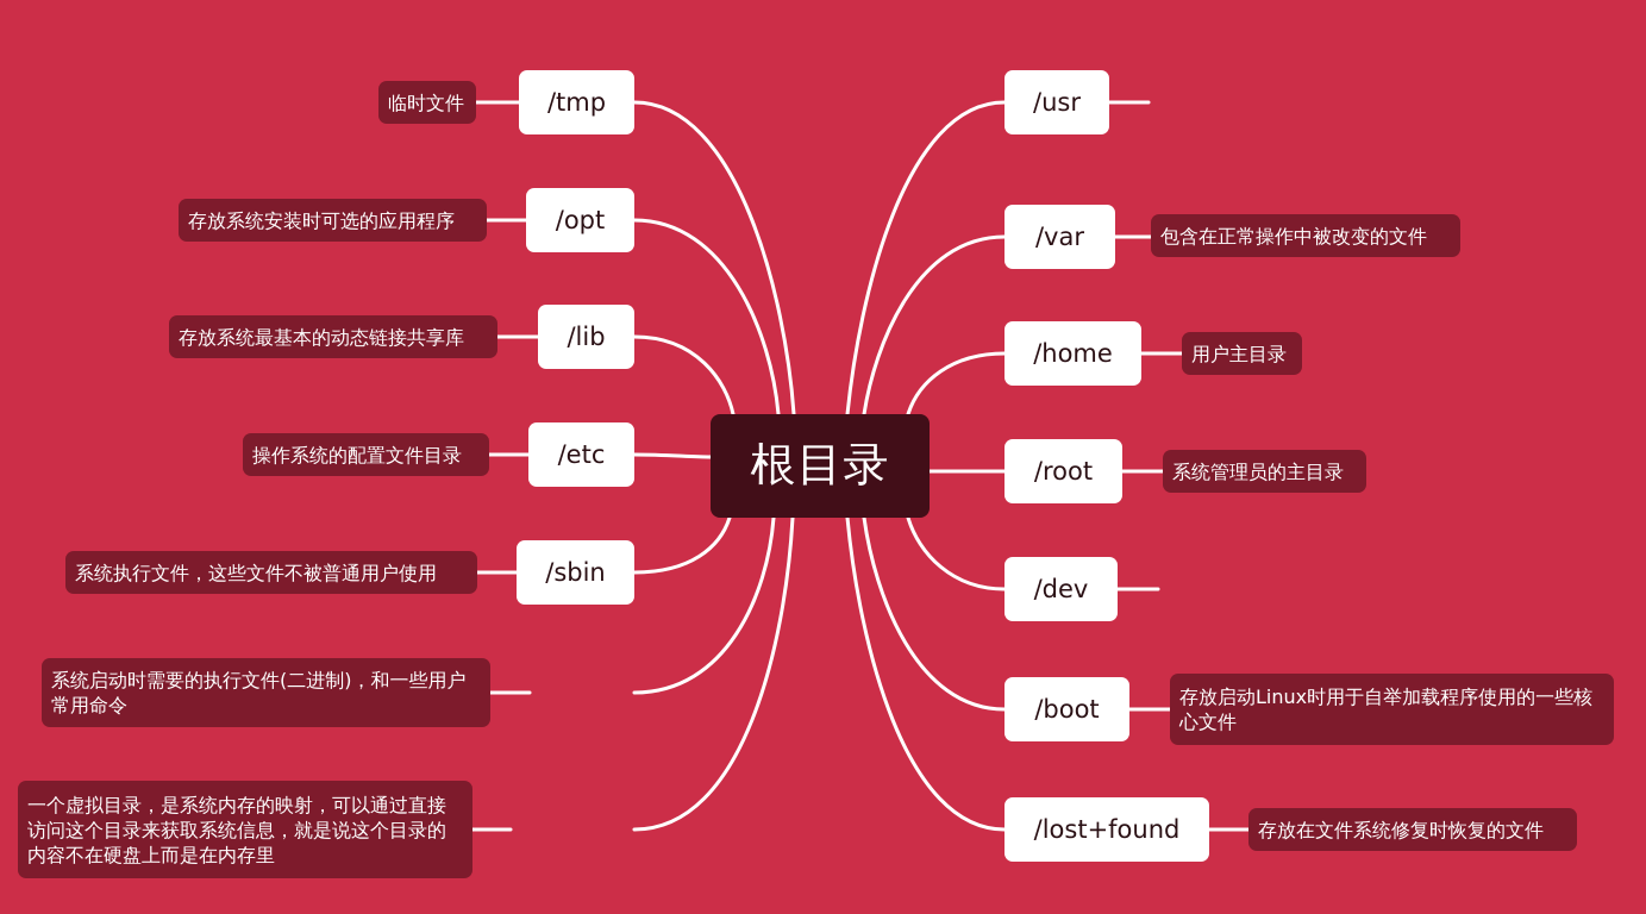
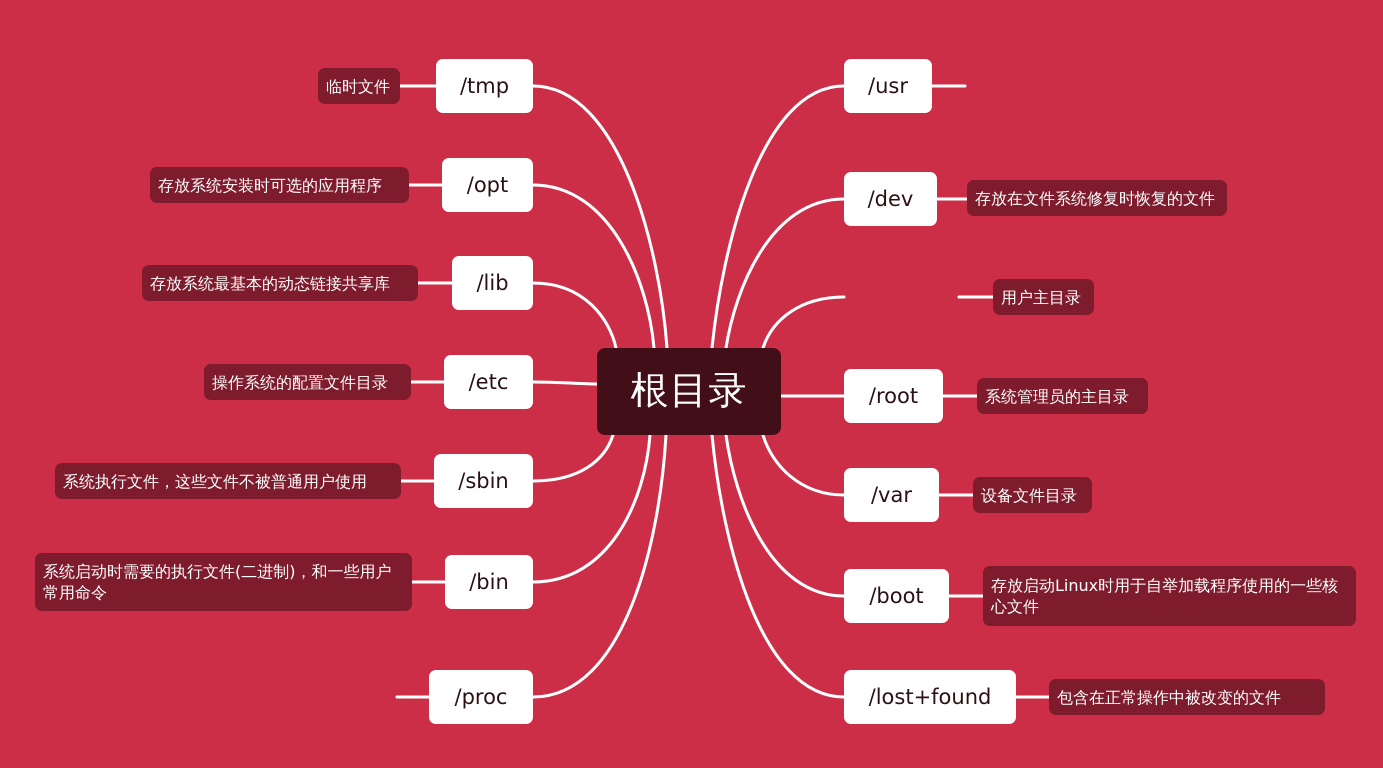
  根目录
  /tmp
  /opt
  /lib
  /etc
  /sbin
+ /bin
+ /proc
  临时文件
  存放系统安装时可选的应用程序
  存放系统最基本的动态链接共享库
  操作系统的配置文件目录
  系统执行文件，这些文件不被普通用户使用
  系统启动时需要的执行文件(二进制)，和一些用户常用命令
- 一个虚拟目录，是系统内存的映射，可以通过直接访问这个目录来获取系统信息，就是说这个目录的内容不在硬盘上而是在内存里
  /usr
- /var
+ /dev
- /home
  /root
- /dev
+ /var
  /boot
  /lost+found
- 包含在正常操作中被改变的文件
+ 存放在文件系统修复时恢复的文件
  用户主目录
  系统管理员的主目录
+ 设备文件目录
  存放启动Linux时用于自举加载程序使用的一些核心文件
- 存放在文件系统修复时恢复的文件
+ 包含在正常操作中被改变的文件
